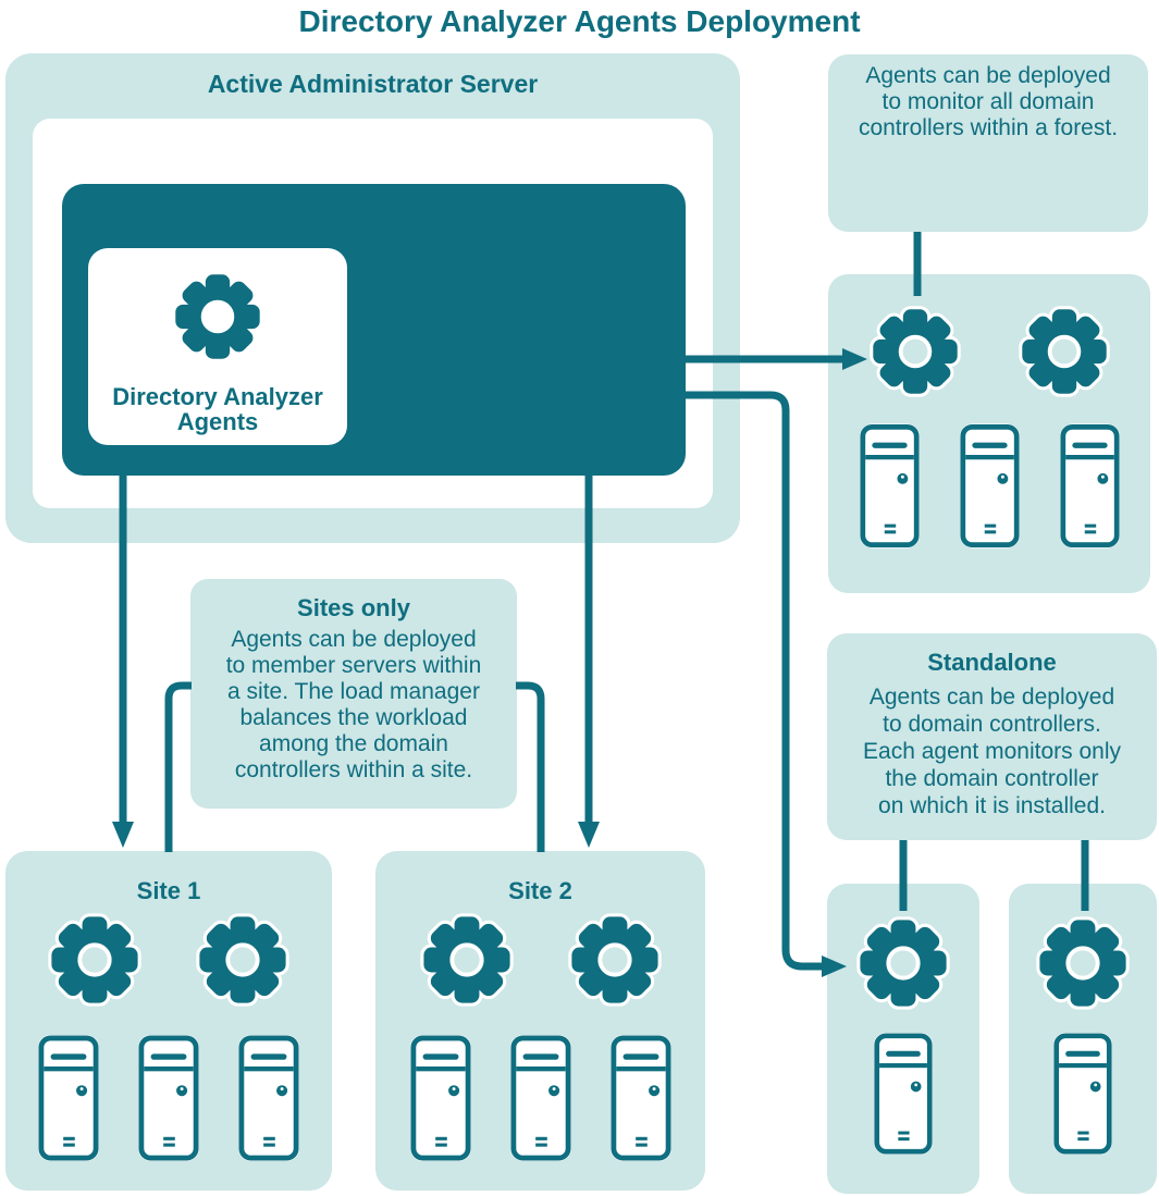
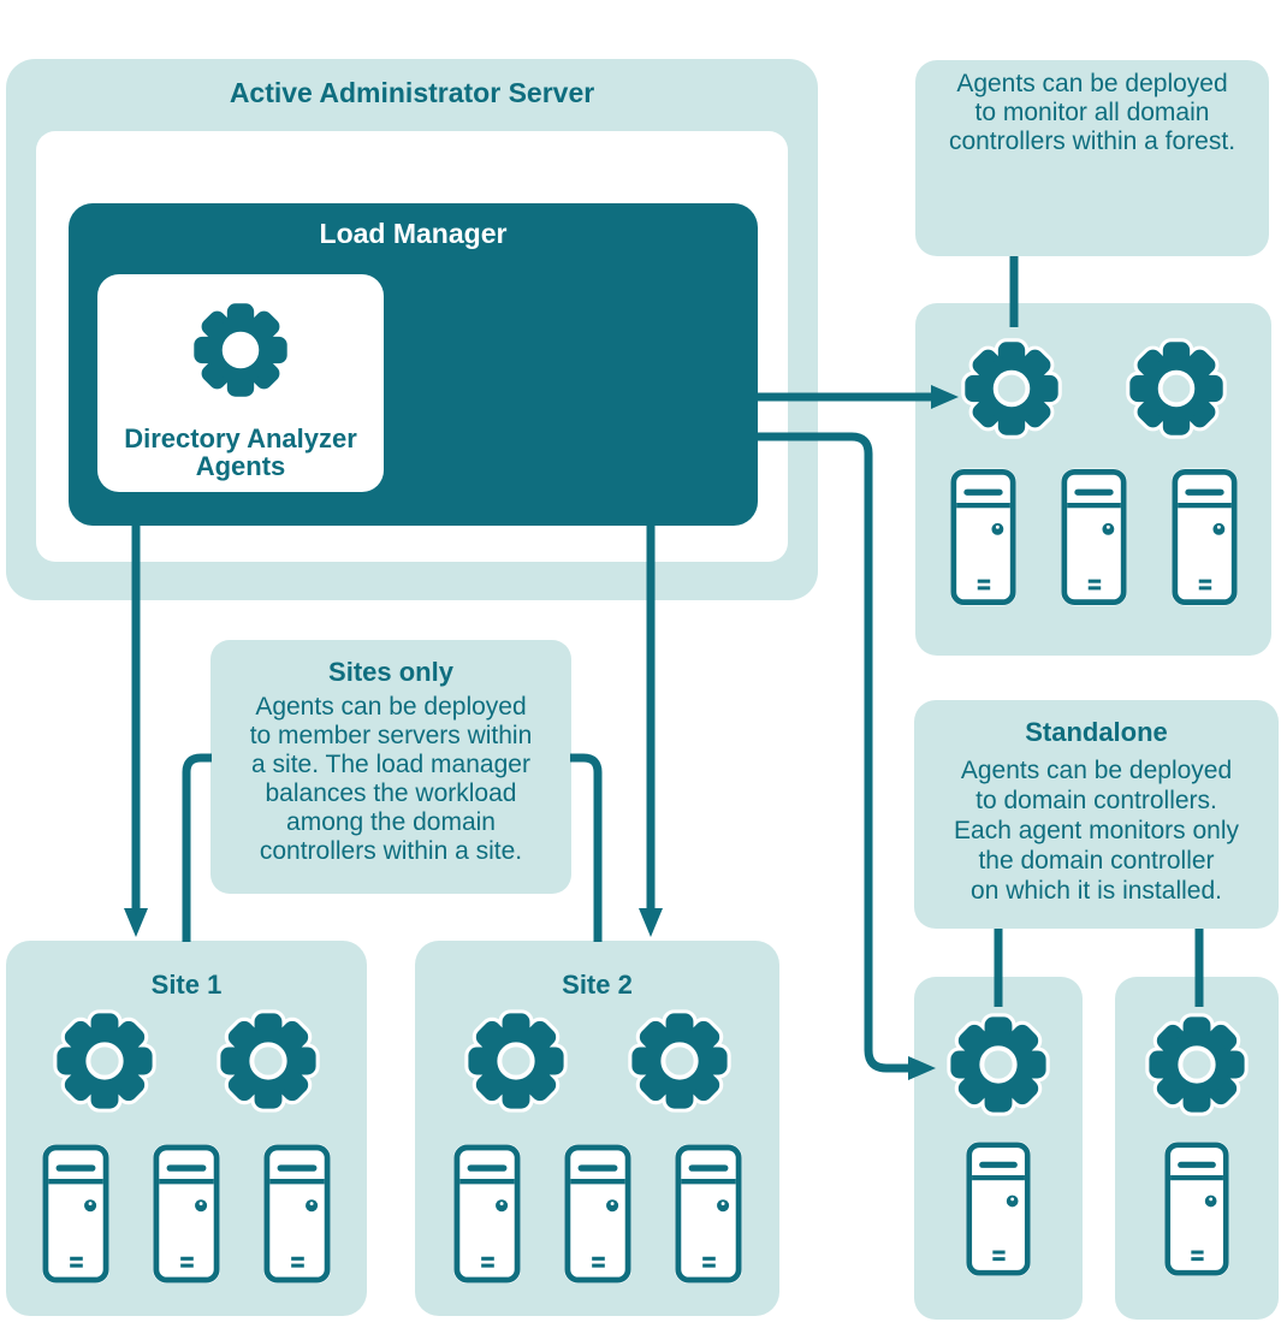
- Directory Analyzer Agents Deployment
  Active Administrator Server
+ Load Manager
  Directory Analyzer
  Agents
  Agents can be deployed
  to monitor all domain
  controllers within a forest.
  Sites only
  Agents can be deployed
  to member servers within
  a site. The load manager
  balances the workload
  among the domain
  controllers within a site.
  Site 1
  Site 2
  Standalone
  Agents can be deployed
  to domain controllers.
  Each agent monitors only
  the domain controller
  on which it is installed.
